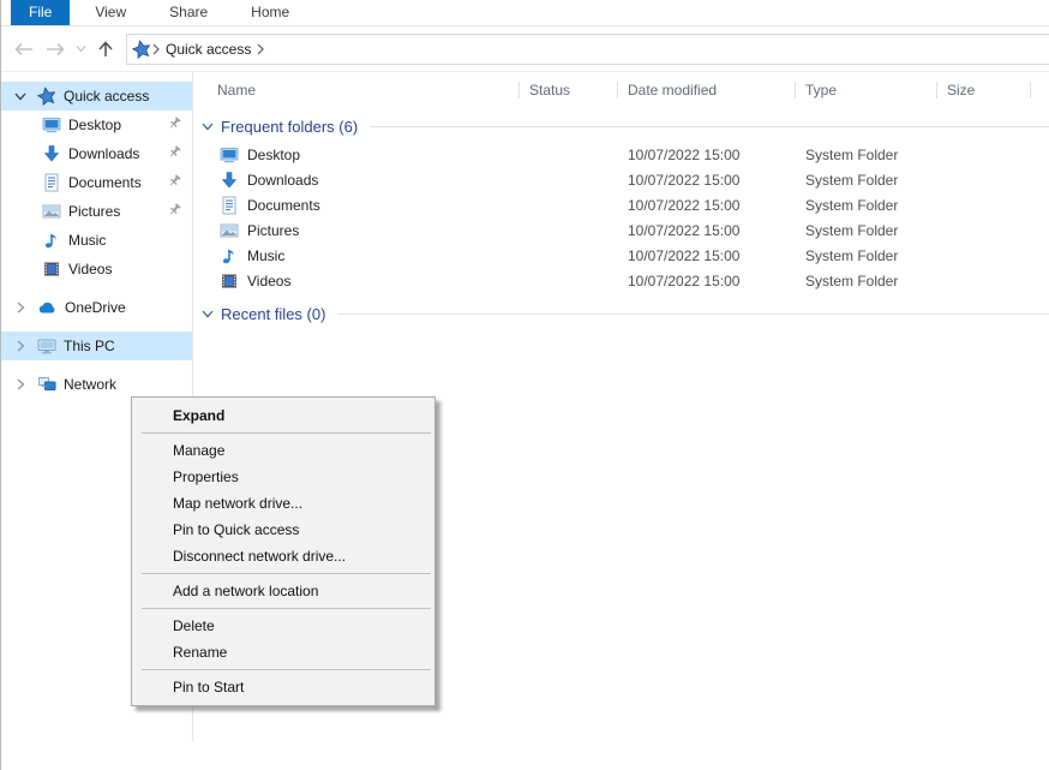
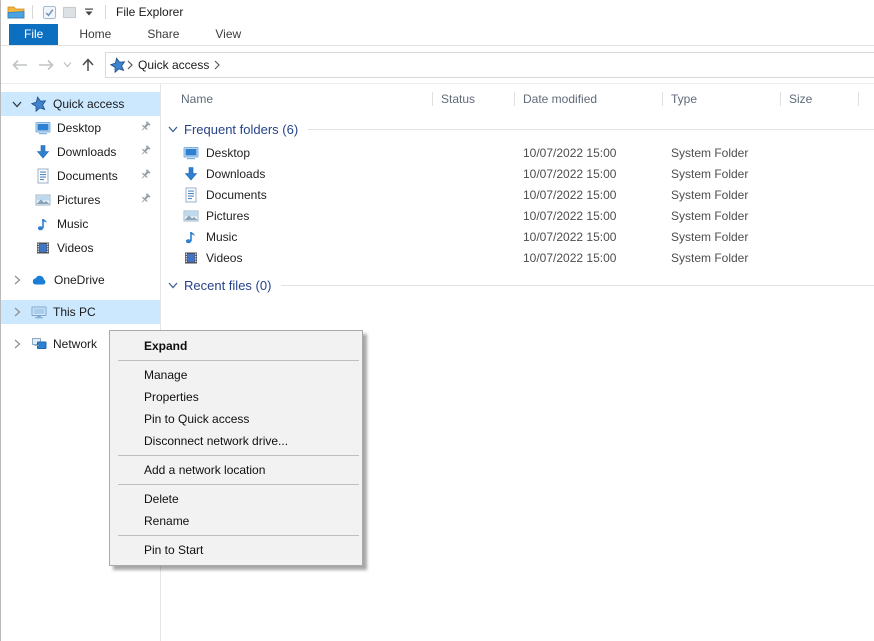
+ File Explorer
  File
- View
+ Home
  Share
- Home
+ View
  Quick access
  Quick access
  Desktop
  Downloads
  Documents
  Pictures
  Music
  Videos
  OneDrive
  This PC
  Network
  Name
  Status
  Date modified
  Type
  Size
  Frequent folders (6)
  Desktop
  10/07/2022 15:00
  System Folder
  Downloads
  10/07/2022 15:00
  System Folder
  Documents
  10/07/2022 15:00
  System Folder
  Pictures
  10/07/2022 15:00
  System Folder
  Music
  10/07/2022 15:00
  System Folder
  Videos
  10/07/2022 15:00
  System Folder
  Recent files (0)
  Expand
  Manage
  Properties
- Map network drive...
  Pin to Quick access
  Disconnect network drive...
  Add a network location
  Delete
  Rename
  Pin to Start
